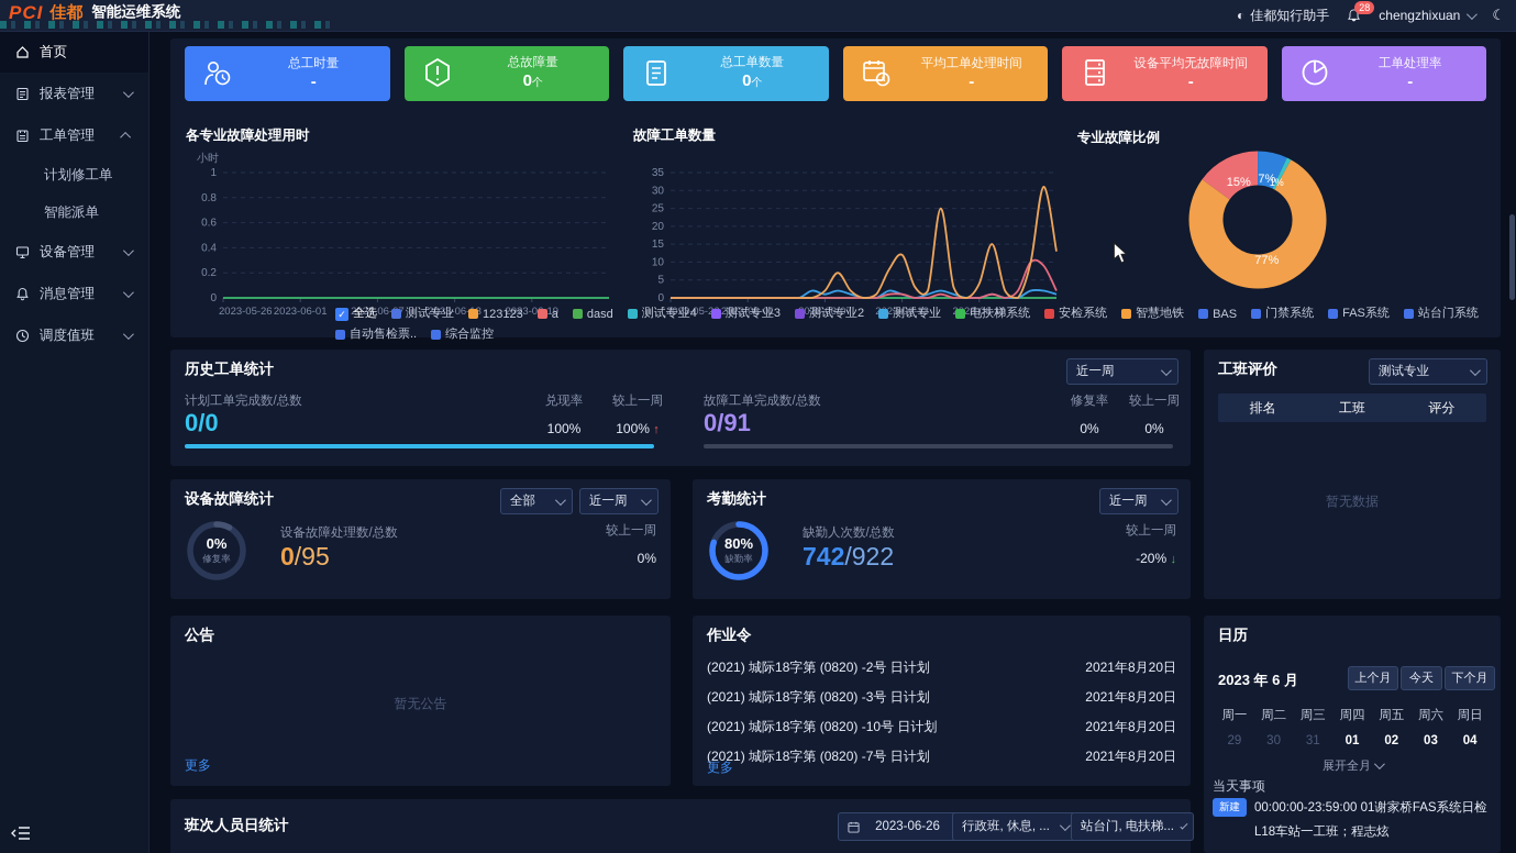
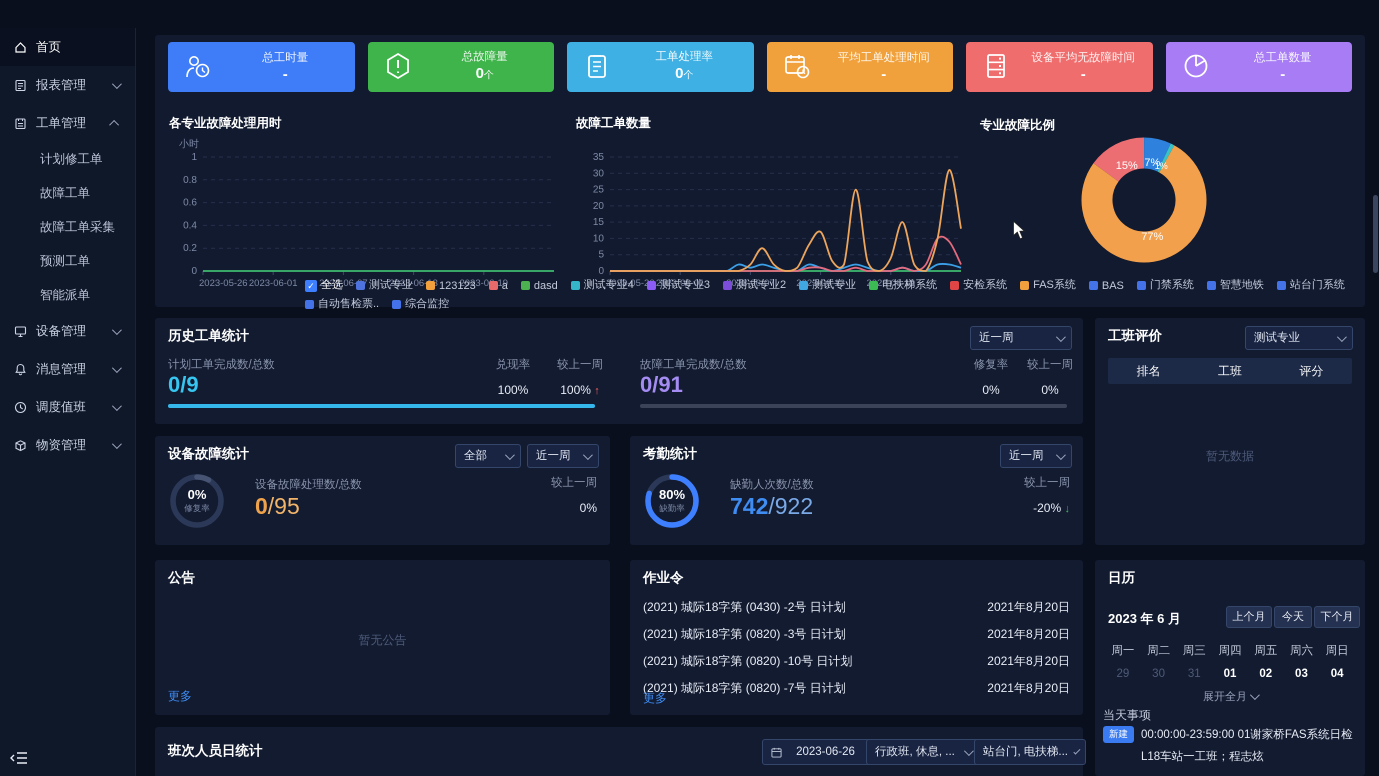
- PCI
- 佳都
- 智能运维系统
- ◐
- 佳都知行助手
- 28
- chengzhixuan
- ☾
  首页
  报表管理
  工单管理
  计划修工单
+ 故障工单
+ 故障工单采集
+ 预测工单
  智能派单
  设备管理
  消息管理
  调度值班
+ 物资管理
  总工时量
  -
  总故障量
  0个
- 总工单数量
+ 工单处理率
  0个
  平均工单处理时间
  -
  设备平均无故障时间
  -
- 工单处理率
+ 总工单数量
  -
  各专业故障处理用时
  0
  0.2
  0.4
  0.6
  0.8
  1
  2023-05-26
  2023-06-01
  2023-067
  2023-063
  2023-019
  小时
  故障工单数量
  0
  5
  10
  15
  20
  25
  30
  35
  2023-05-
  2023-06-01
  023-06-07
  23-06-13
  23-06-19
  专业故障比例
  15%
  7%
  1%
  77%
  ✓
  全选
  测试专业
  123123
  a
  dasd
  测试专业4
  测试专业3
  测试专业2
  测试专业
  电扶梯系统
  安检系统
- 智慧地铁
+ FAS系统
  BAS
  门禁系统
- FAS系统
+ 智慧地铁
  站台门系统
  自动售检票..
  综合监控
  历史工单统计
  近一周
  计划工单完成数/总数
- 0/0
+ 0/9
  兑现率
  100%
  较上一周
  100% ↑
  故障工单完成数/总数
  0/91
  修复率
  0%
  较上一周
  0%
  工班评价
  测试专业
  排名
  工班
  评分
  暂无数据
  设备故障统计
  全部
  近一周
  0%
  修复率
  设备故障处理数/总数
  0/95
  较上一周
  0%
  考勤统计
  近一周
  80%
  缺勤率
  缺勤人次数/总数
  742/922
  较上一周
  -20% ↓
  公告
  暂无公告
  更多
  作业令
- (2021) 城际18字第 (0820) -2号 日计划
+ (2021) 城际18字第 (0430) -2号 日计划
  2021年8月20日
  (2021) 城际18字第 (0820) -3号 日计划
  2021年8月20日
  (2021) 城际18字第 (0820) -10号 日计划
  2021年8月20日
  (2021) 城际18字第 (0820) -7号 日计划
  2021年8月20日
  更多
  日历
  2023 年 6 月
  上个月
  今天
  下个月
  周一
  周二
  周三
  周四
  周五
  周六
  周日
  29
  30
  31
  01
  02
  03
  04
  展开全月
  当天事项
  新建
  00:00:00-23:59:00 01谢家桥FAS系统日检
  L18车站一工班；程志炫
  班次人员日统计
  2023-06-26
  行政班, 休息, ...
  站台门, 电扶梯...
